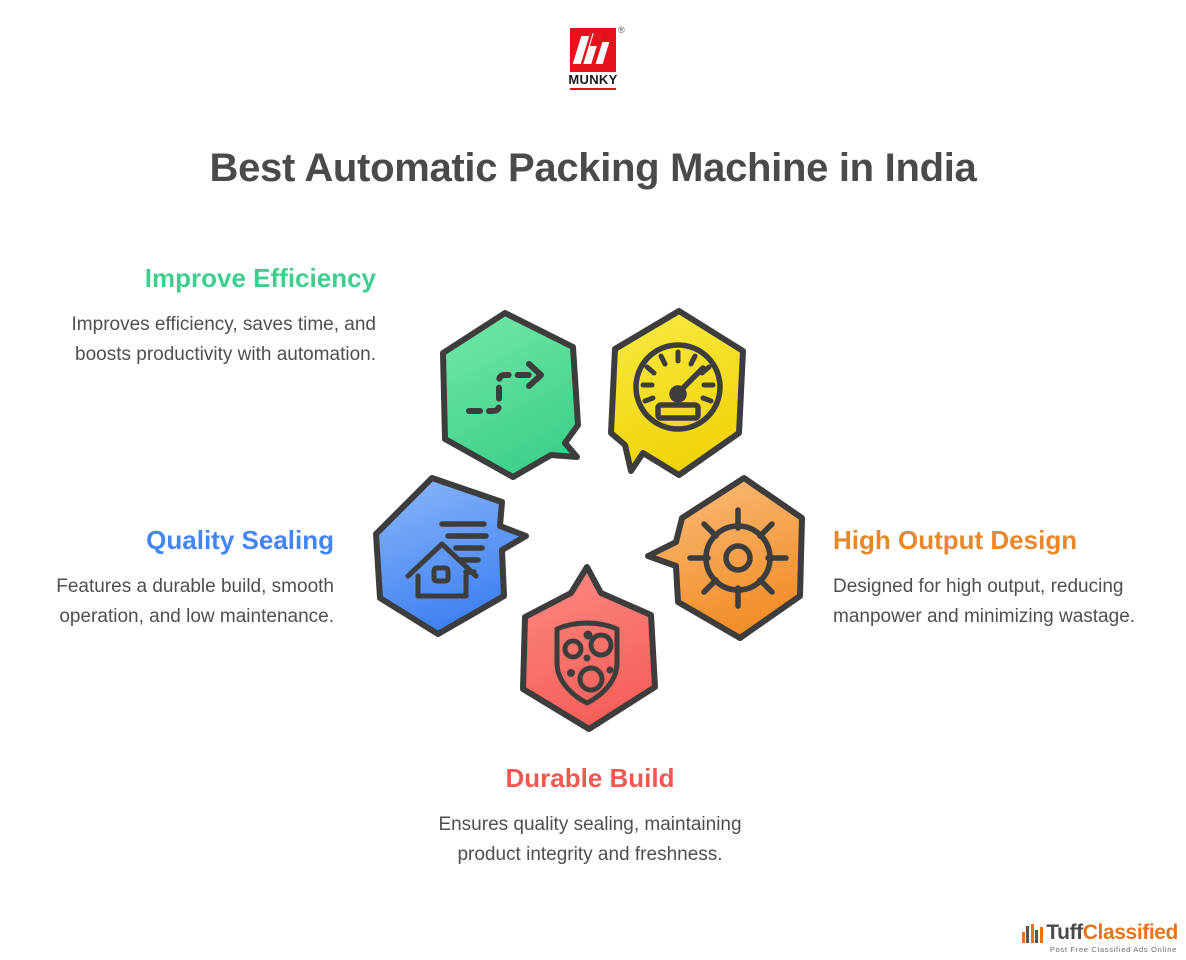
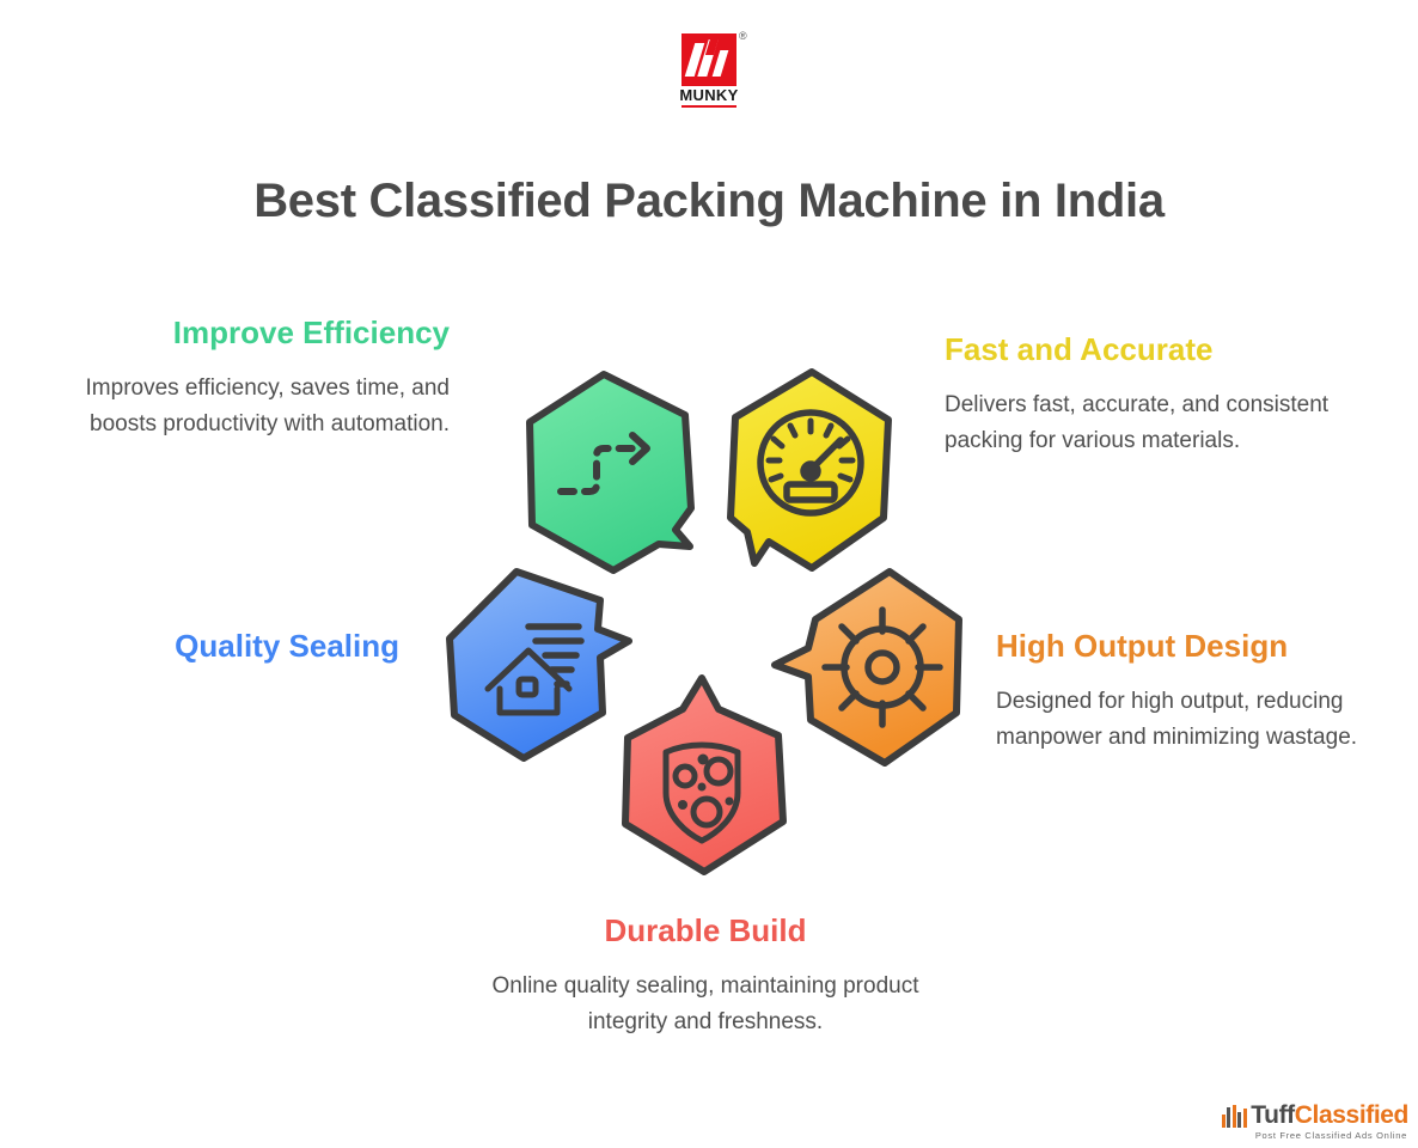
  ®
  MUNKY
- Best Automatic Packing Machine in India
+ Best Classified Packing Machine in India
  Improve Efficiency
  Improves efficiency, saves time, and boosts productivity with automation.
+ Fast and Accurate
+ Delivers fast, accurate, and consistent packing for various materials.
  Quality Sealing
- Features a durable build, smooth operation, and low maintenance.
  High Output Design
  Designed for high output, reducing manpower and minimizing wastage.
  Durable Build
- Ensures quality sealing, maintaining product integrity and freshness.
+ Online quality sealing, maintaining product integrity and freshness.
  Tuff
  Classified
  Post Free Classified Ads Online
